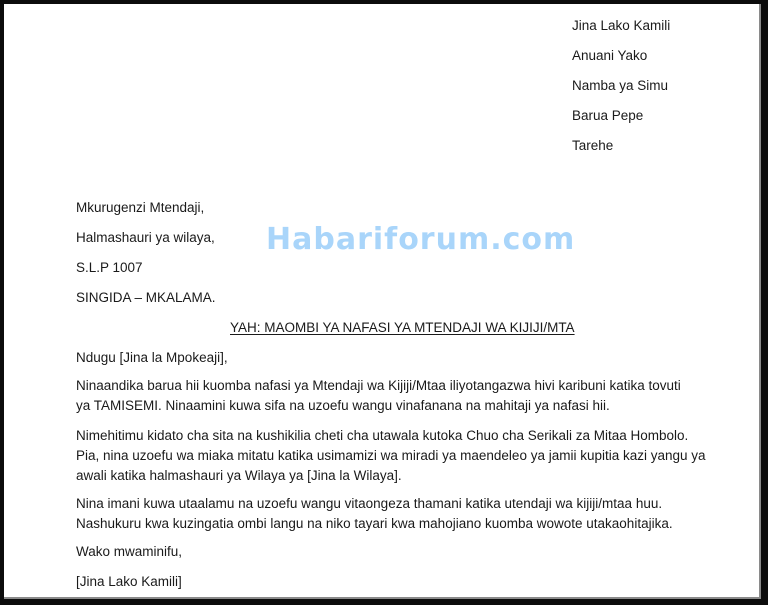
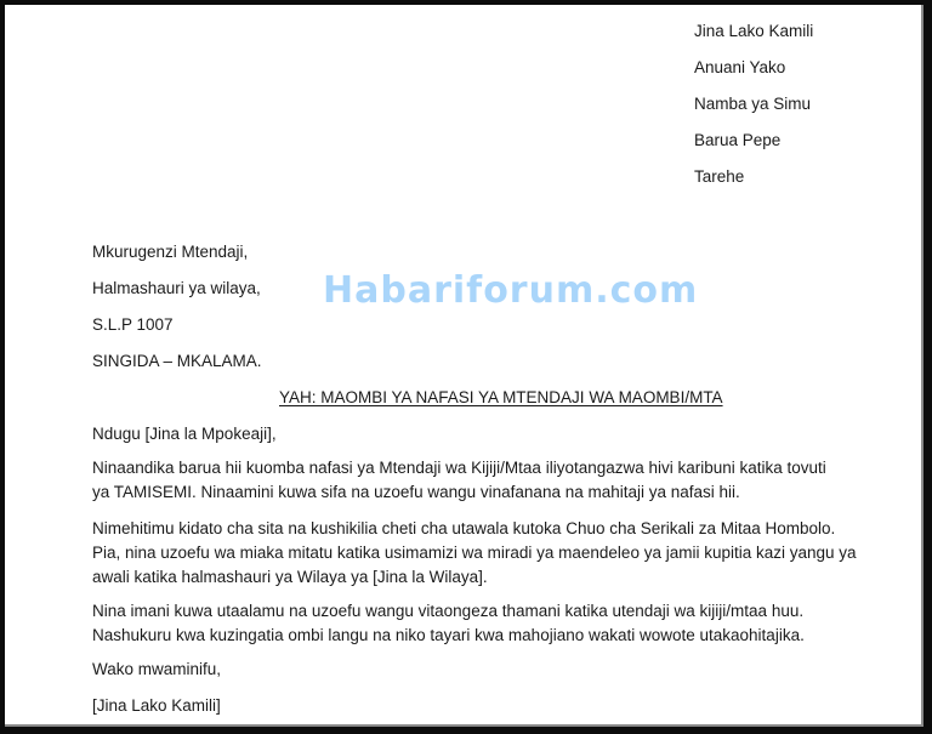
  Jina Lako Kamili
  Anuani Yako
  Namba ya Simu
  Barua Pepe
  Tarehe
  Mkurugenzi Mtendaji,
  Halmashauri ya wilaya,
  S.L.P 1007
  SINGIDA – MKALAMA.
  Habariforum.com
- YAH: MAOMBI YA NAFASI YA MTENDAJI WA KIJIJI/MTA
+ YAH: MAOMBI YA NAFASI YA MTENDAJI WA MAOMBI/MTA
  Ndugu [Jina la Mpokeaji],
  Ninaandika barua hii kuomba nafasi ya Mtendaji wa Kijiji/Mtaa iliyotangazwa hivi karibuni katika tovuti
  ya TAMISEMI. Ninaamini kuwa sifa na uzoefu wangu vinafanana na mahitaji ya nafasi hii.
  Nimehitimu kidato cha sita na kushikilia cheti cha utawala kutoka Chuo cha Serikali za Mitaa Hombolo.
  Pia, nina uzoefu wa miaka mitatu katika usimamizi wa miradi ya maendeleo ya jamii kupitia kazi yangu ya
  awali katika halmashauri ya Wilaya ya [Jina la Wilaya].
  Nina imani kuwa utaalamu na uzoefu wangu vitaongeza thamani katika utendaji wa kijiji/mtaa huu.
- Nashukuru kwa kuzingatia ombi langu na niko tayari kwa mahojiano kuomba wowote utakaohitajika.
+ Nashukuru kwa kuzingatia ombi langu na niko tayari kwa mahojiano wakati wowote utakaohitajika.
  Wako mwaminifu,
  [Jina Lako Kamili]
